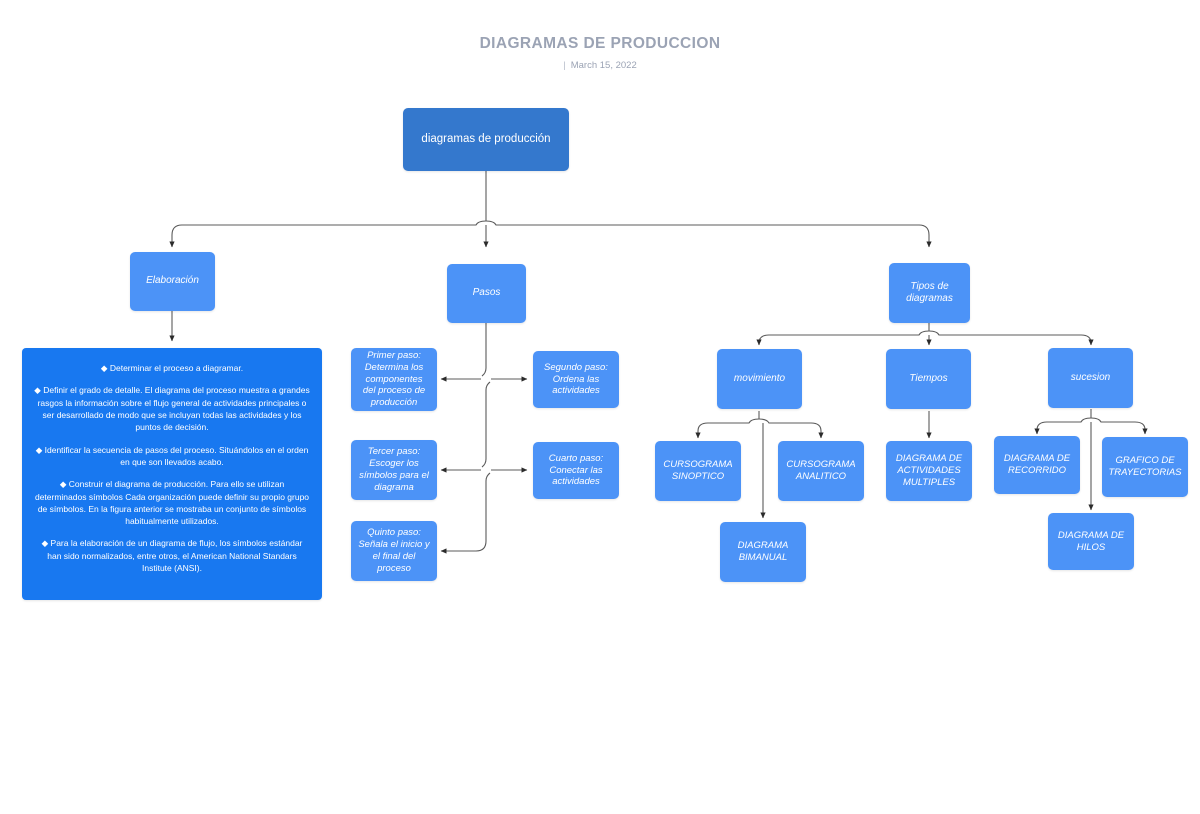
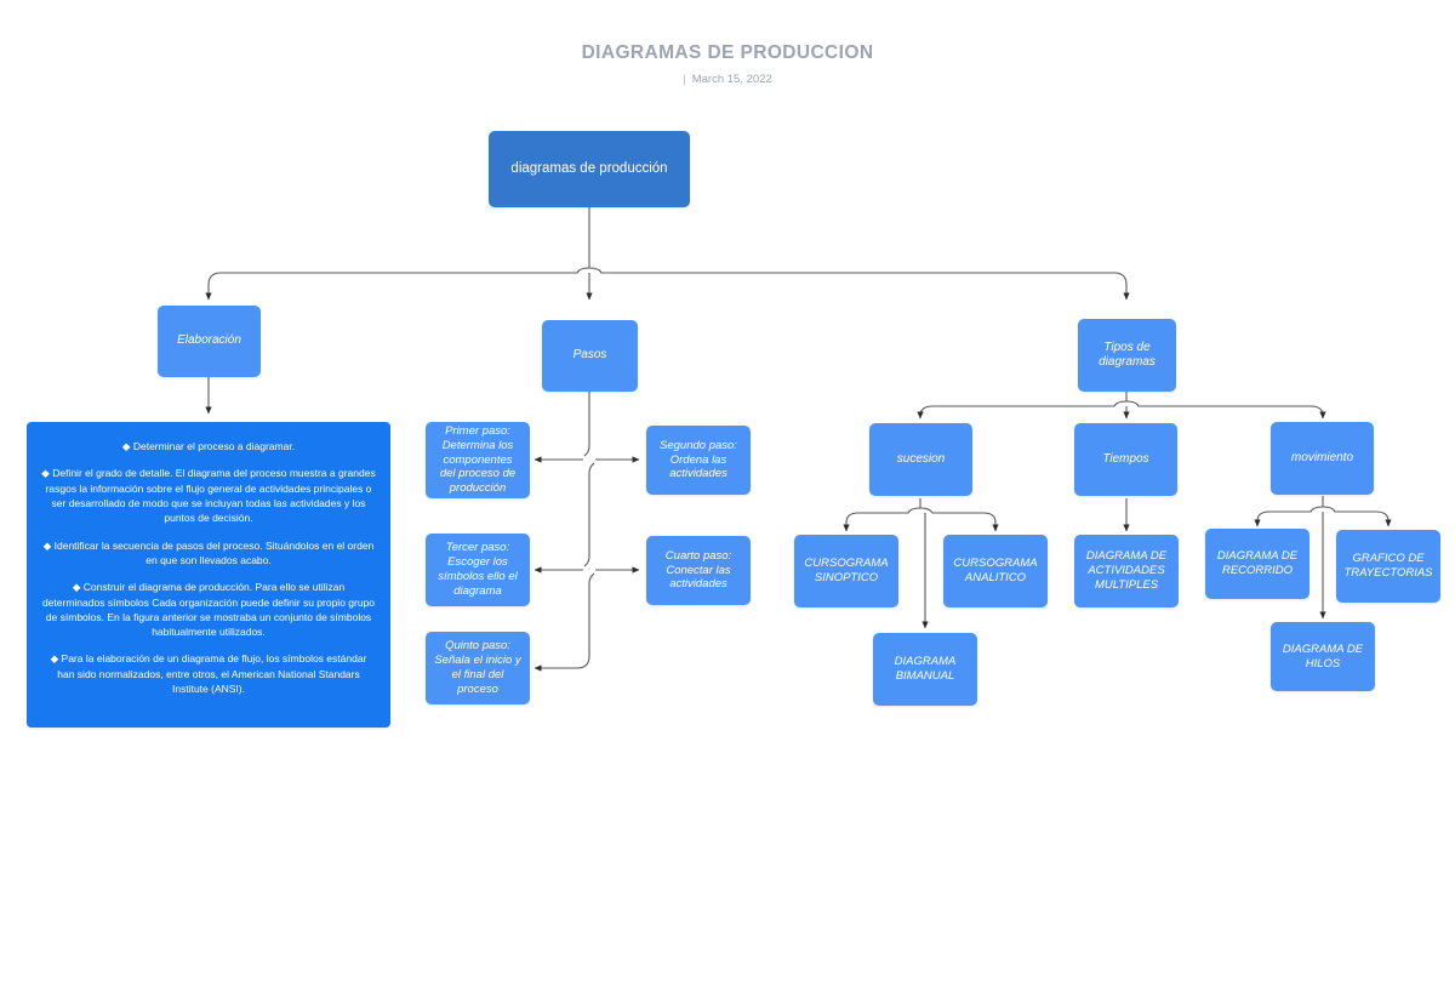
  DIAGRAMAS DE PRODUCCION
  | March 15, 2022
  diagramas de producción
  Elaboración
  Pasos
  Tipos de diagramas
  ◆ Determinar el proceso a diagramar.
  ◆ Definir el grado de detalle. El diagrama del proceso muestra a grandes rasgos la información sobre el flujo general de actividades principales o ser desarrollado de modo que se incluyan todas las actividades y los puntos de decisión.
  ◆ Identificar la secuencia de pasos del proceso. Situándolos en el orden en que son llevados acabo.
  ◆ Construir el diagrama de producción. Para ello se utilizan determinados símbolos Cada organización puede definir su propio grupo de símbolos. En la figura anterior se mostraba un conjunto de símbolos habitualmente utilizados.
  ◆ Para la elaboración de un diagrama de flujo, los símbolos estándar han sido normalizados, entre otros, el American National Standars Institute (ANSI).
  Primer paso: Determina los componentes del proceso de producción
  Segundo paso: Ordena las actividades
- Tercer paso: Escoger los símbolos para el diagrama
+ Tercer paso: Escoger los símbolos ello el diagrama
  Cuarto paso: Conectar las actividades
  Quinto paso: Señala el inicio y el final del proceso
- movimiento
+ sucesion
  Tiempos
- sucesion
+ movimiento
  CURSOGRAMA SINOPTICO
  CURSOGRAMA ANALITICO
  DIAGRAMA BIMANUAL
  DIAGRAMA DE ACTIVIDADES MULTIPLES
  DIAGRAMA DE RECORRIDO
  GRAFICO DE TRAYECTORIAS
  DIAGRAMA DE HILOS
